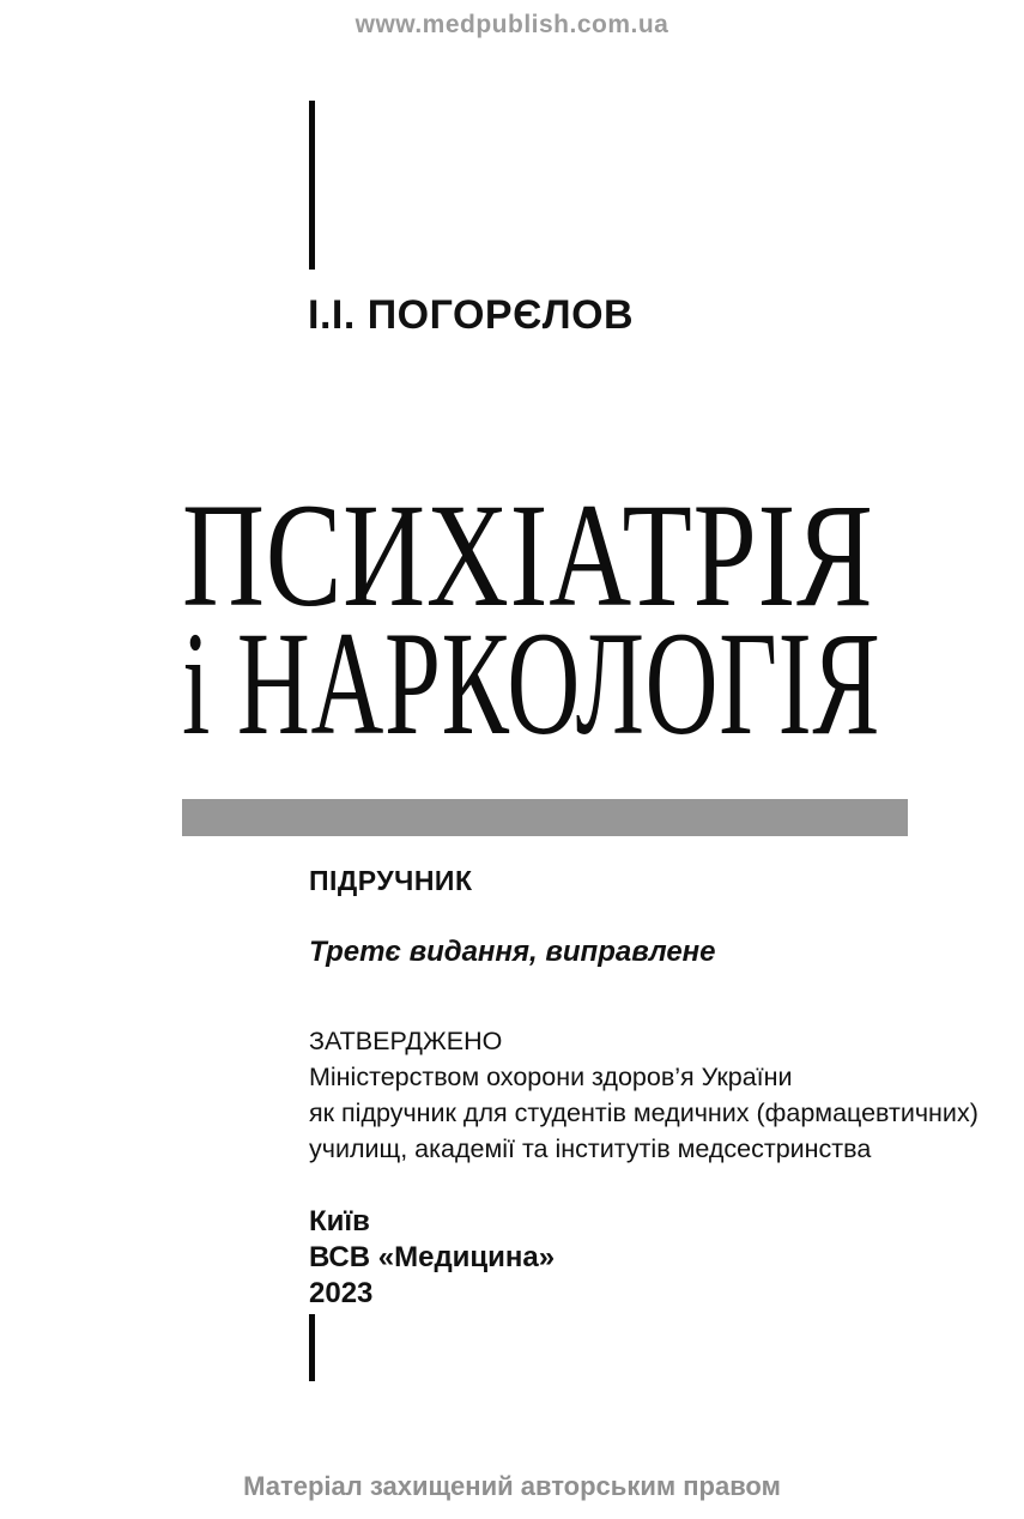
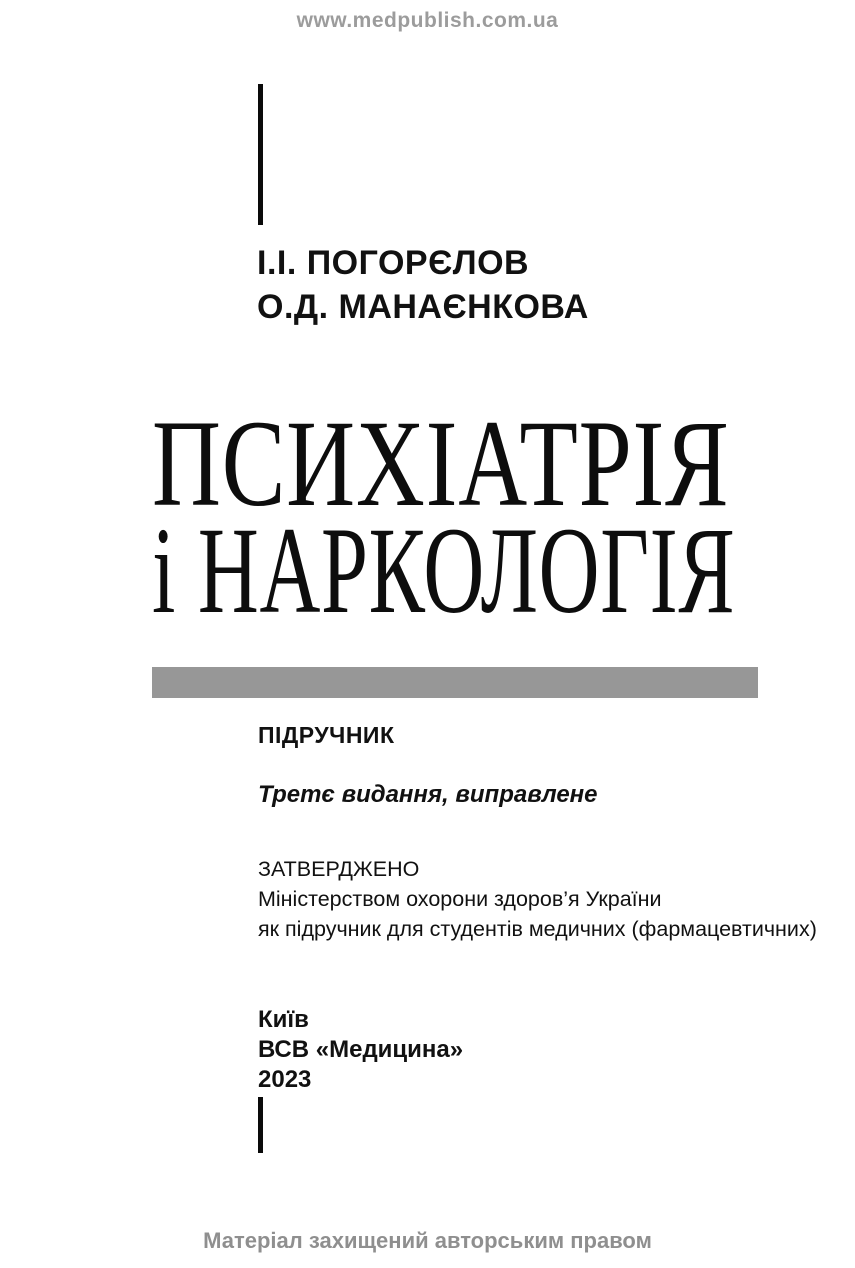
  www.medpublish.com.ua
  І.І. ПОГОРЄЛОВ
+ О.Д. МАНАЄНКОВА
  ПСИХІАТРІЯ
  і НАРКОЛОГІЯ
  ПІДРУЧНИК
  Третє видання, виправлене
  ЗАТВЕРДЖЕНО
  Міністерством охорони здоров’я України
  як підручник для студентів медичних (фармацевтичних)
- училищ, академії та інститутів медсестринства
  Київ
  ВСВ «Медицина»
  2023
  Матеріал захищений авторським правом
